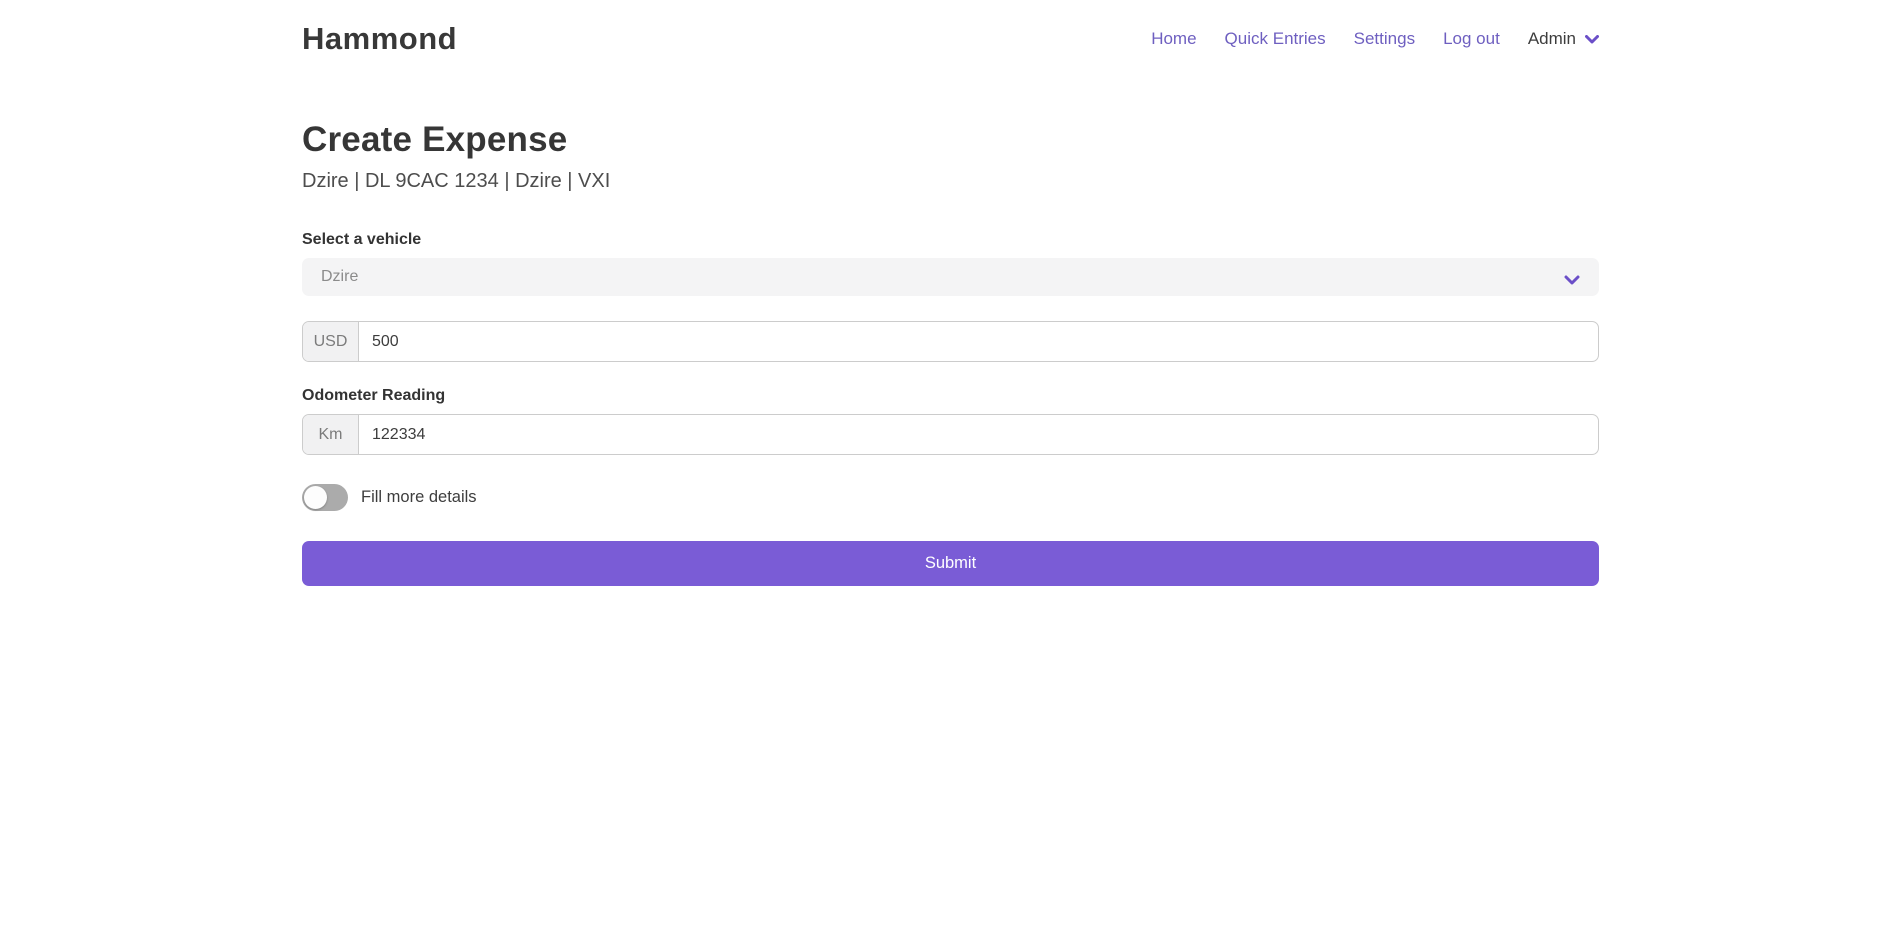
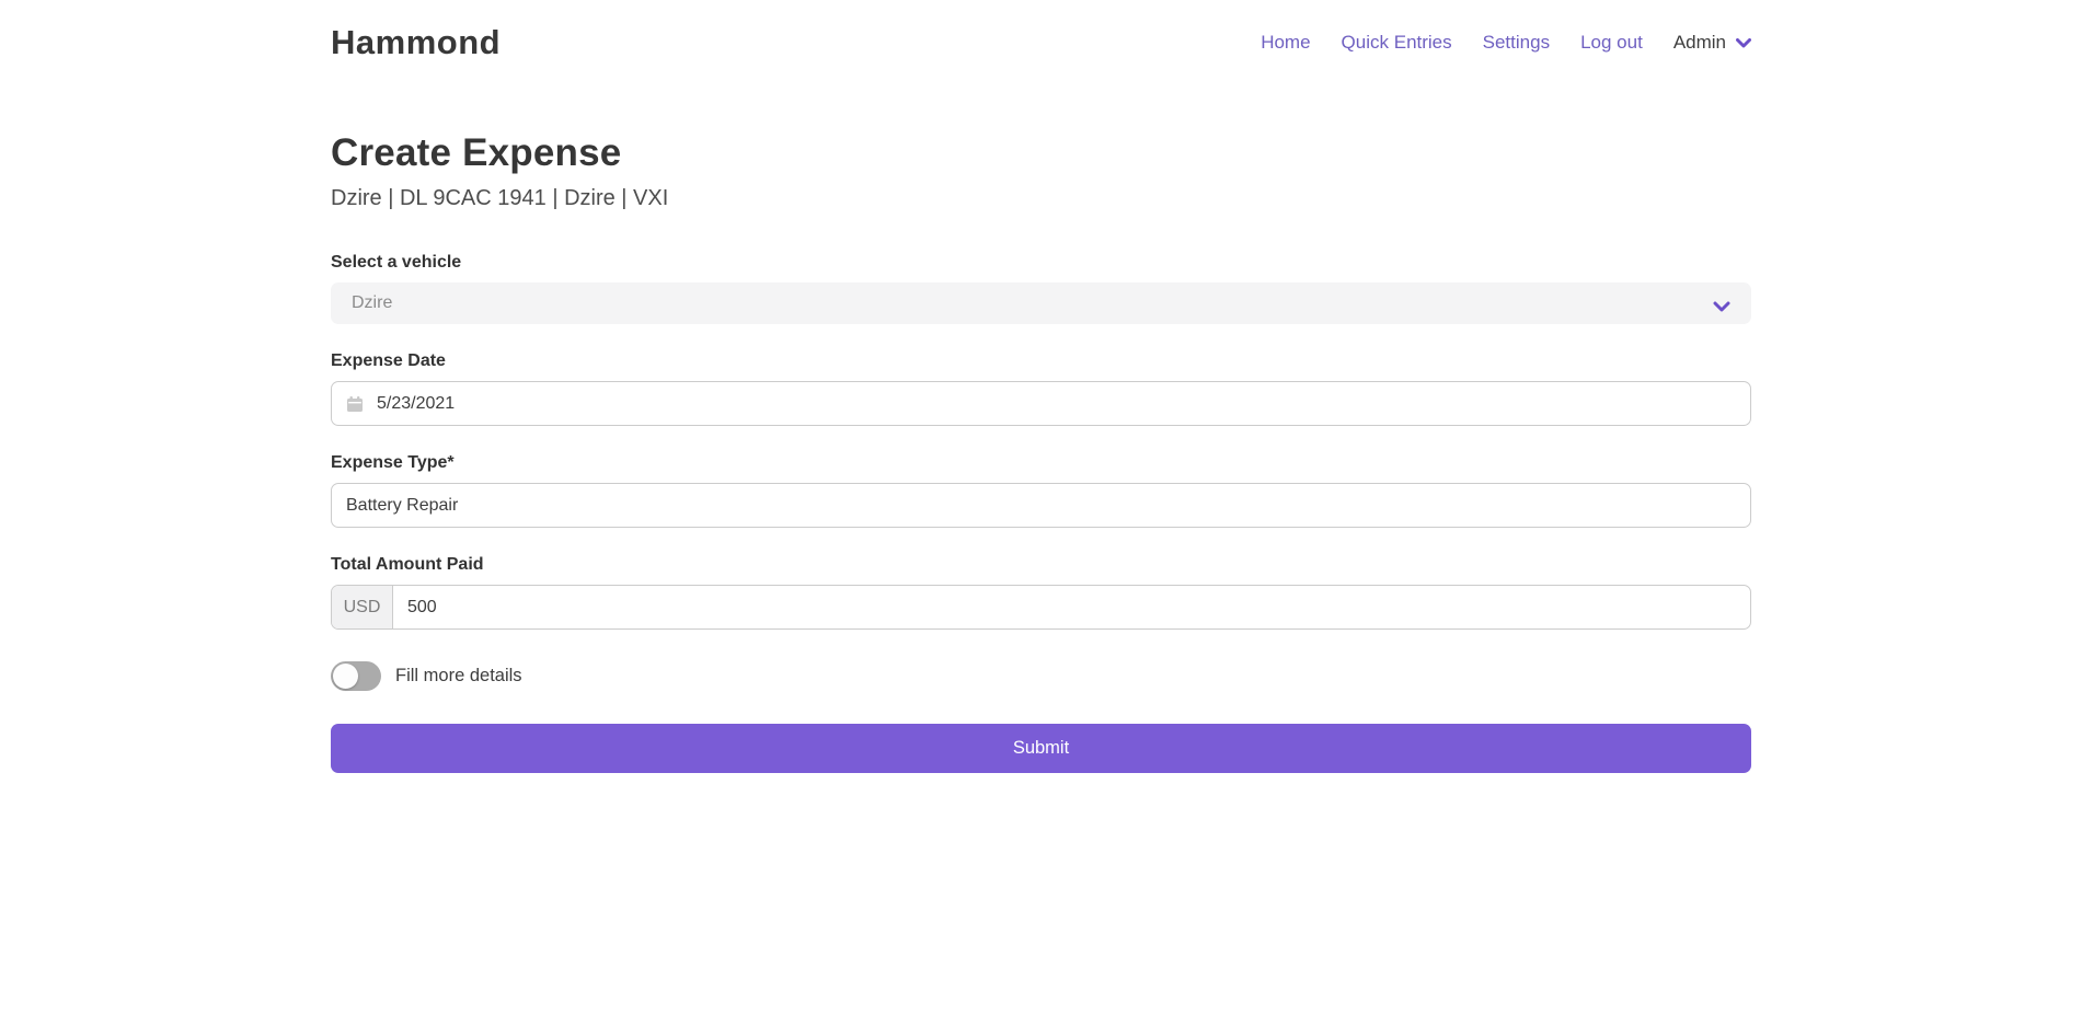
  Hammond
  Home
  Quick Entries
  Settings
  Log out
  Admin
  Create Expense
- Dzire | DL 9CAC 1234 | Dzire | VXI
+ Dzire | DL 9CAC 1941 | Dzire | VXI
  Select a vehicle
  Dzire
+ Expense Date
+ 5/23/2021
+ Expense Type*
+ Battery Repair
+ Total Amount Paid
  USD
  500
- Odometer Reading
- Km
- 122334
  Fill more details
  Submit
